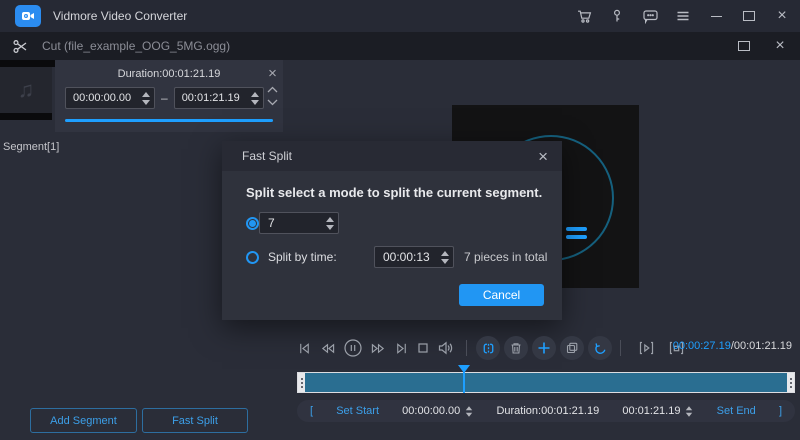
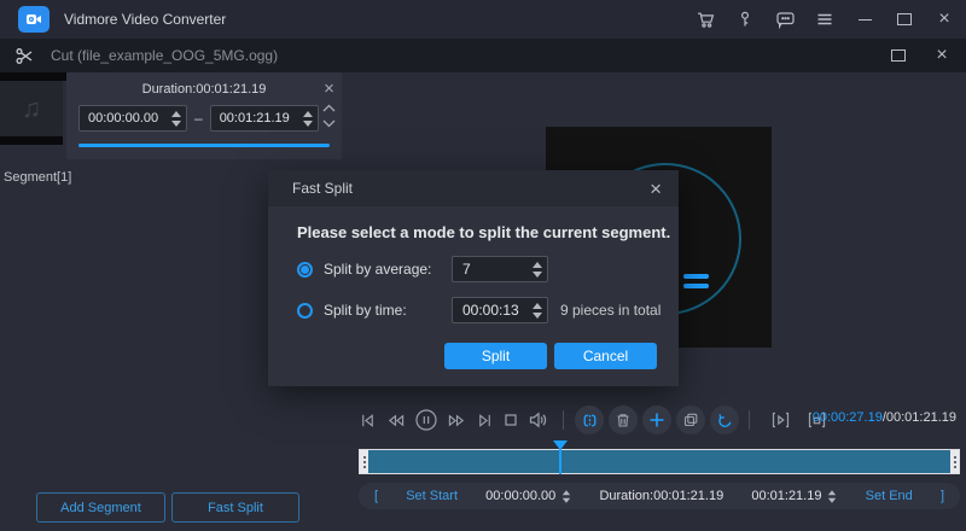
  Vidmore Video Converter
  ×
  Cut (file_example_OOG_5MG.ogg)
  ×
  ♫
  Segment[1]
  Duration:00:01:21.19
  00:00:00.00
  –
  00:01:21.19
  ×
  Fast Split
  ×
- Split select a mode to split the current segment.
+ Please select a mode to split the current segment.
+ Split by average:
  7
  Split by time:
  00:00:13
- 7 pieces in total
+ 9 pieces in total
+ Split
  Cancel
  00:00:27.19/00:01:21.19
  [
  Set Start
  00:00:00.00
  Duration:00:01:21.19
  00:01:21.19
  Set End
  ]
  Add Segment
  Fast Split
